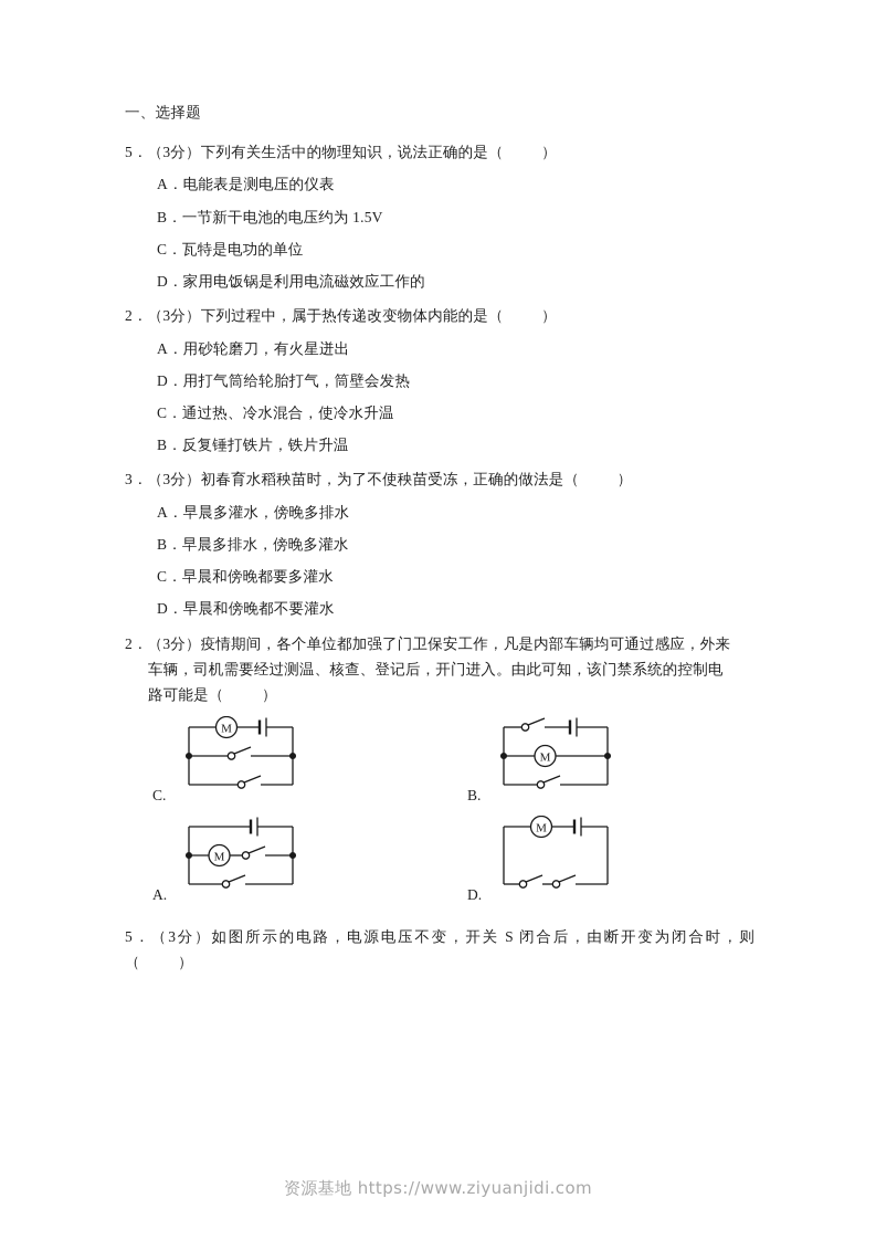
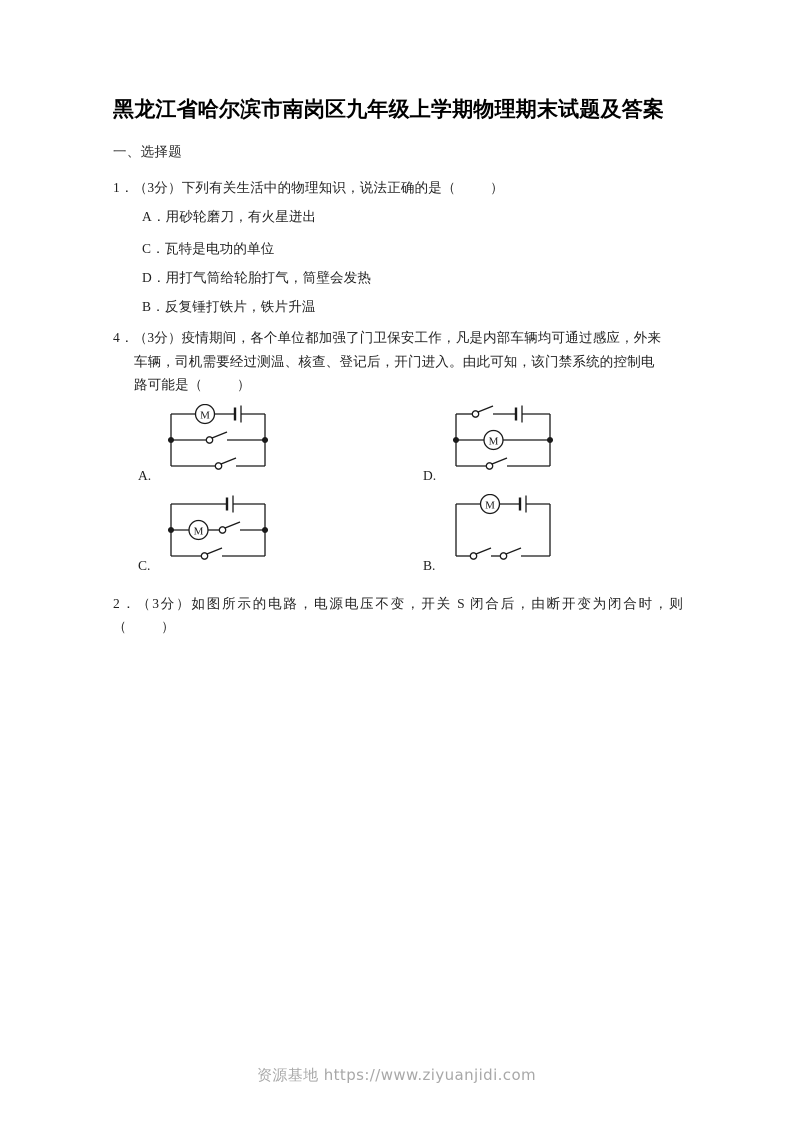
+ 黑龙江省哈尔滨市南岗区九年级上学期物理期末试题及答案
  一、选择题
- 5．（3分）下列有关生活中的物理知识，说法正确的是（ ）
+ 1．（3分）下列有关生活中的物理知识，说法正确的是（ ）
- A．电能表是测电压的仪表
- B．一节新干电池的电压约为 1.5V
- C．瓦特是电功的单位
+ A．用砂轮磨刀，有火星迸出
- D．家用电饭锅是利用电流磁效应工作的
- 2．（3分）下列过程中，属于热传递改变物体内能的是（ ）
- A．用砂轮磨刀，有火星迸出
+ C．瓦特是电功的单位
  D．用打气筒给轮胎打气，筒壁会发热
- C．通过热、冷水混合，使冷水升温
  B．反复锤打铁片，铁片升温
- 3．（3分）初春育水稻秧苗时，为了不使秧苗受冻，正确的做法是（ ）
- A．早晨多灌水，傍晚多排水
- B．早晨多排水，傍晚多灌水
- C．早晨和傍晚都要多灌水
- D．早晨和傍晚都不要灌水
- 2．（3分）疫情期间，各个单位都加强了门卫保安工作，凡是内部车辆均可通过感应，外来
+ 4．（3分）疫情期间，各个单位都加强了门卫保安工作，凡是内部车辆均可通过感应，外来
  车辆，司机需要经过测温、核查、登记后，开门进入。由此可知，该门禁系统的控制电
  路可能是（ ）
- C.
+ A.
  M
- B.
+ D.
  M
- A.
+ C.
  M
- D.
+ B.
  M
- 5．（3分）如图所示的电路，电源电压不变，开关 S 闭合后，由断开变为闭合时，则（ ）
+ 2．（3分）如图所示的电路，电源电压不变，开关 S 闭合后，由断开变为闭合时，则（ ）
  资源基地 https://www.ziyuanjidi.com
